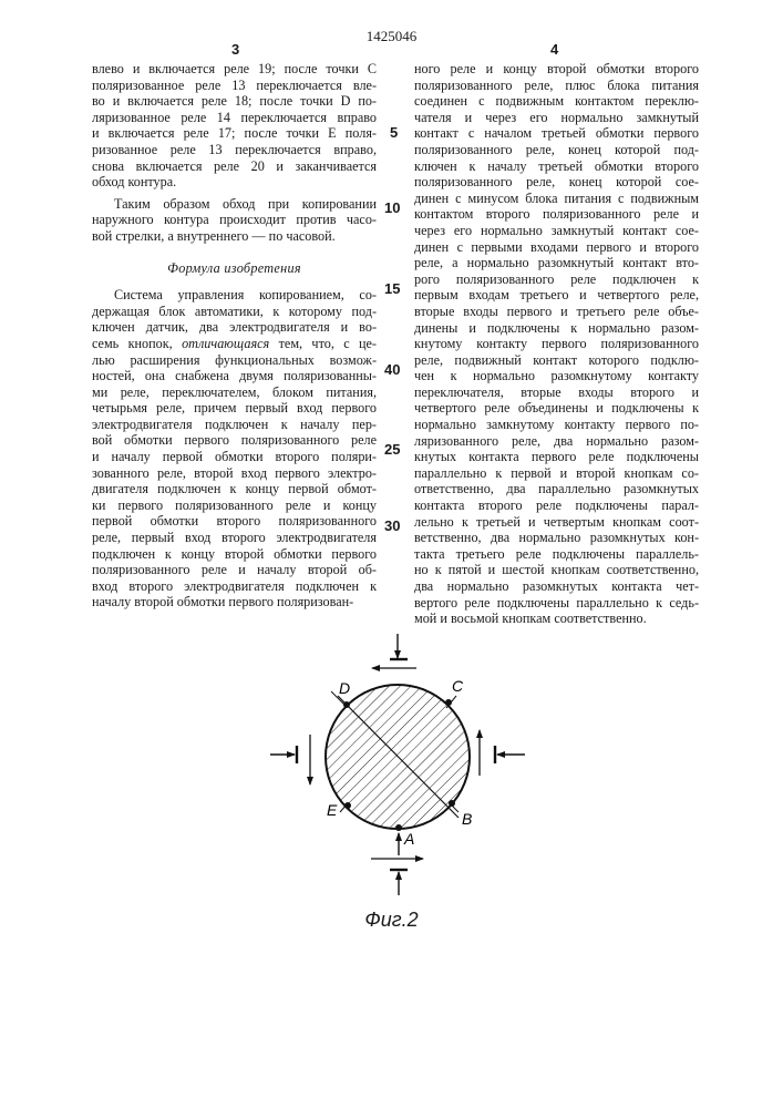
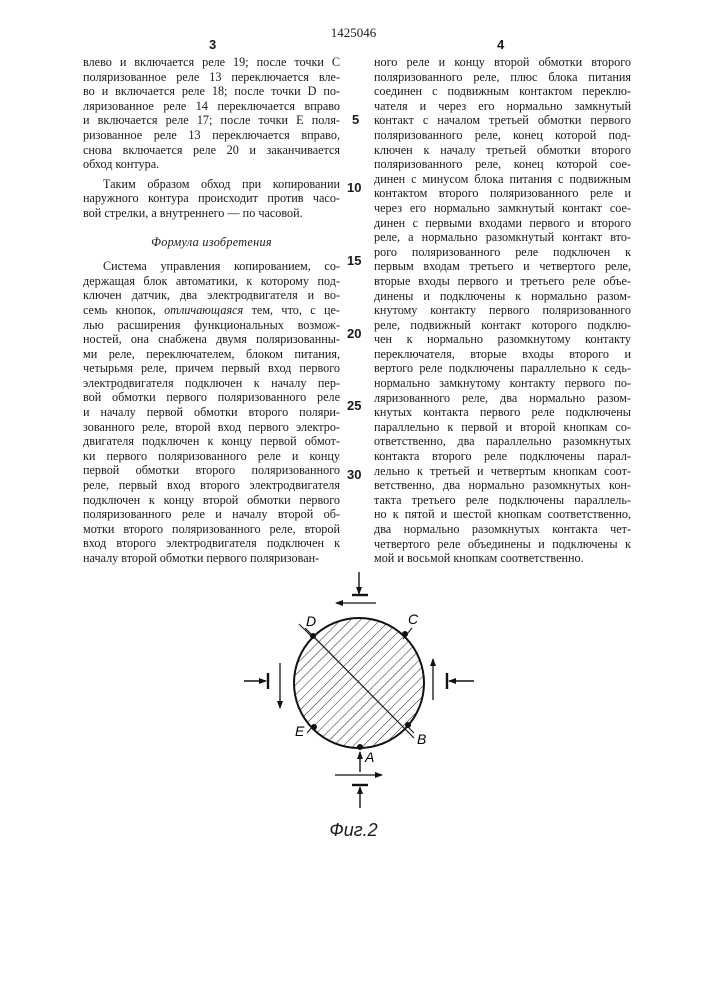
  1425046
  3
  4
  влево и включается реле 19; после точки C
  поляризованное реле 13 переключается вле-
  во и включается реле 18; после точки D по-
  ляризованное реле 14 переключается вправо
  и включается реле 17; после точки E поля-
  ризованное реле 13 переключается вправо,
  снова включается реле 20 и заканчивается
  обход контура.
  Таким образом обход при копировании
  наружного контура происходит против часо-
  вой стрелки, а внутреннего — по часовой.
  Формула изобретения
  Система управления копированием, со-
  держащая блок автоматики, к которому под-
  ключен датчик, два электродвигателя и во-
  семь кнопок, отличающаяся тем, что, с це-
  лью расширения функциональных возмож-
  ностей, она снабжена двумя поляризованны-
  ми реле, переключателем, блоком питания,
  четырьмя реле, причем первый вход первого
  электродвигателя подключен к началу пер-
  вой обмотки первого поляризованного реле
  и началу первой обмотки второго поляри-
  зованного реле, второй вход первого электро-
  двигателя подключен к концу первой обмот-
  ки первого поляризованного реле и концу
  первой обмотки второго поляризованного
  реле, первый вход второго электродвигателя
  подключен к концу второй обмотки первого
  поляризованного реле и началу второй об-
+ мотки второго поляризованного реле, второй
  вход второго электродвигателя подключен к
  началу второй обмотки первого поляризован-
  ного реле и концу второй обмотки второго
  поляризованного реле, плюс блока питания
  соединен с подвижным контактом переклю-
  чателя и через его нормально замкнутый
  контакт с началом третьей обмотки первого
  поляризованного реле, конец которой под-
  ключен к началу третьей обмотки второго
  поляризованного реле, конец которой сое-
  динен с минусом блока питания с подвижным
  контактом второго поляризованного реле и
  через его нормально замкнутый контакт сое-
  динен с первыми входами первого и второго
  реле, а нормально разомкнутый контакт вто-
  рого поляризованного реле подключен к
  первым входам третьего и четвертого реле,
  вторые входы первого и третьего реле объе-
  динены и подключены к нормально разом-
  кнутому контакту первого поляризованного
  реле, подвижный контакт которого подклю-
  чен к нормально разомкнутому контакту
  переключателя, вторые входы второго и
- четвертого реле объединены и подключены к
+ вертого реле подключены параллельно к седь-
  нормально замкнутому контакту первого по-
  ляризованного реле, два нормально разом-
  кнутых контакта первого реле подключены
  параллельно к первой и второй кнопкам со-
  ответственно, два параллельно разомкнутых
  контакта второго реле подключены парал-
  лельно к третьей и четвертым кнопкам соот-
  ветственно, два нормально разомкнутых кон-
  такта третьего реле подключены параллель-
  но к пятой и шестой кнопкам соответственно,
  два нормально разомкнутых контакта чет-
- вертого реле подключены параллельно к седь-
+ четвертого реле объединены и подключены к
  мой и восьмой кнопкам соответственно.
  5
  10
  15
- 40
+ 20
  25
  30
  D
  C
  E
  B
  A
  Фиг.2
